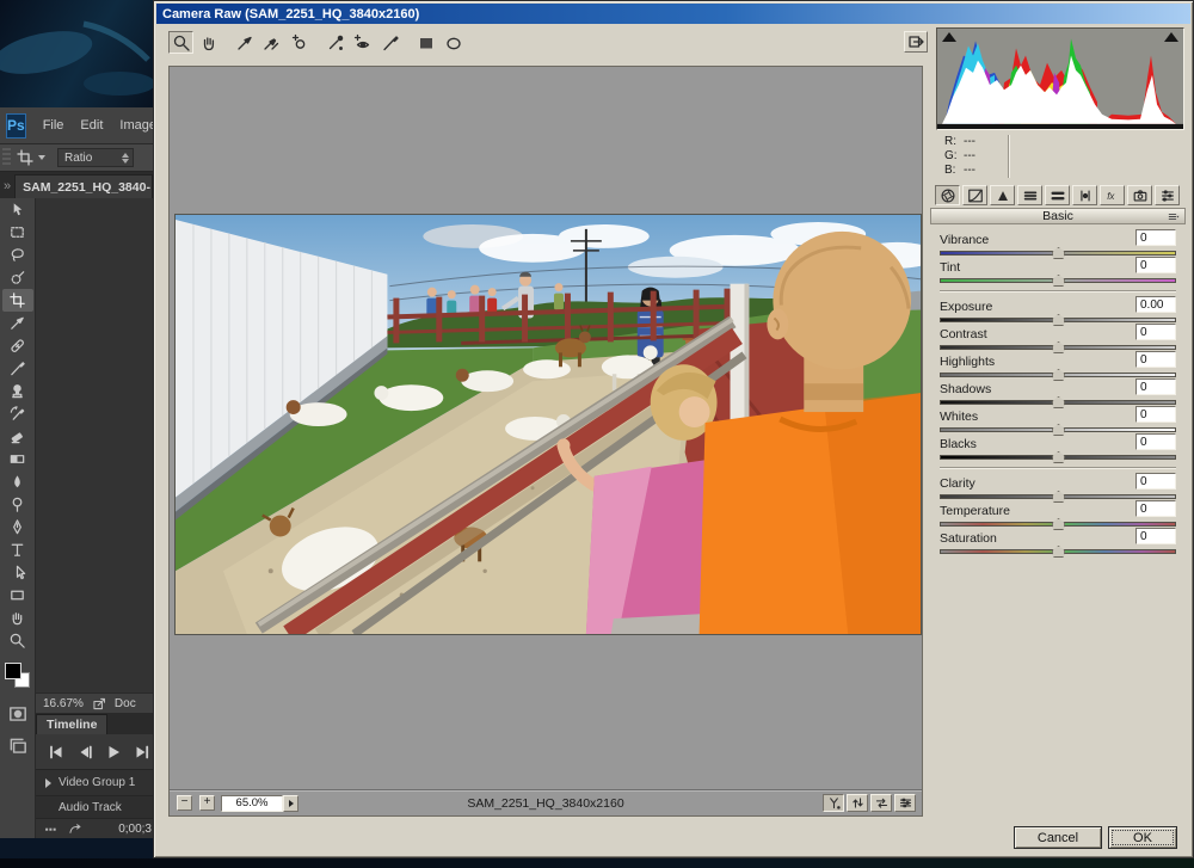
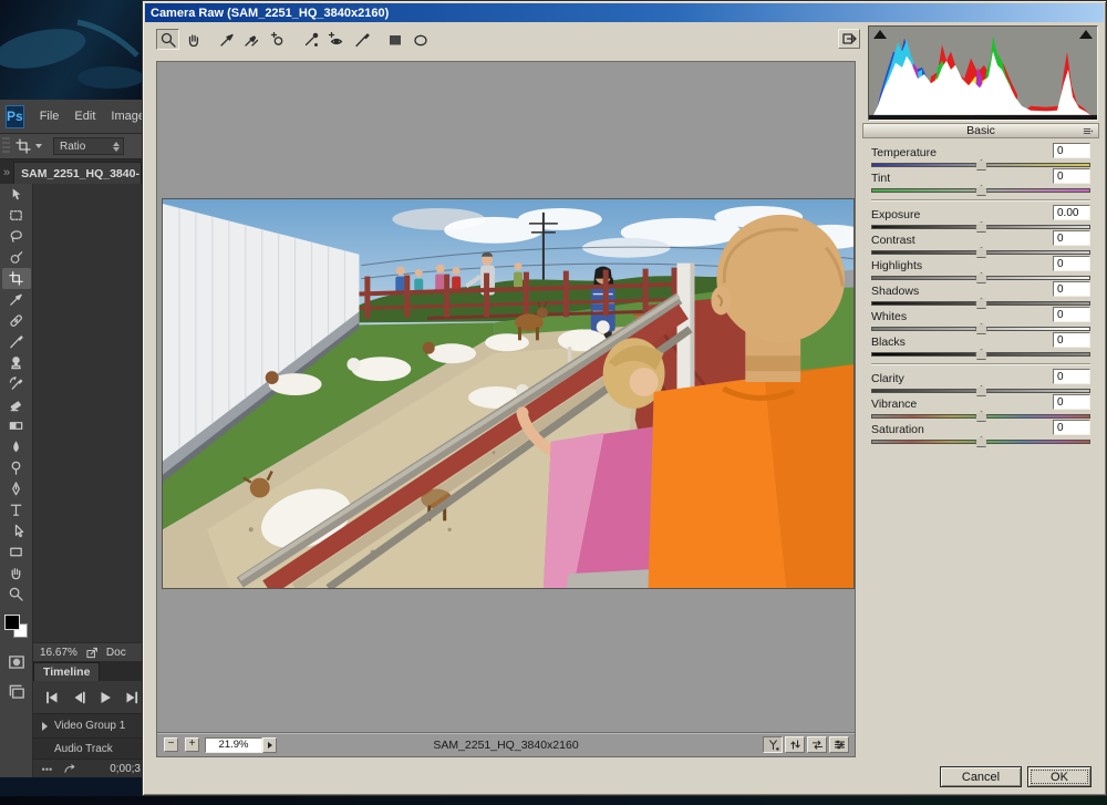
  Ps
  File
  Edit
  Imag
  Ratio
  »
  SAM_2251_HQ_3840-
  16.67%
  Doc
  Timeline
  Video Group 1
  Audio Track
  0;00;3
  Camera Raw (SAM_2251_HQ_3840x2160)
  −
  +
- 65.0%
+ 21.9%
  SAM_2251_HQ_3840x2160
- R: ---
- G: ---
- B: ---
- fx
  Basic
- Vibrance
+ Temperature
  0
  Tint
  0
  Exposure
  0.00
  Contrast
  0
  Highlights
  0
  Shadows
  0
  Whites
  0
  Blacks
  0
  Clarity
  0
- Temperature
+ Vibrance
  0
  Saturation
  0
  Cancel
  OK
